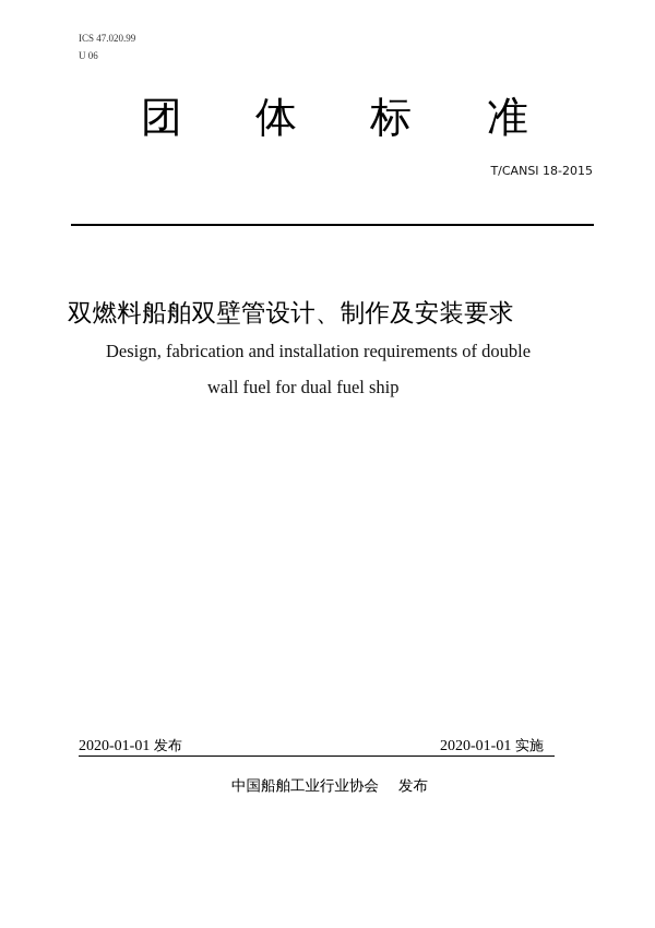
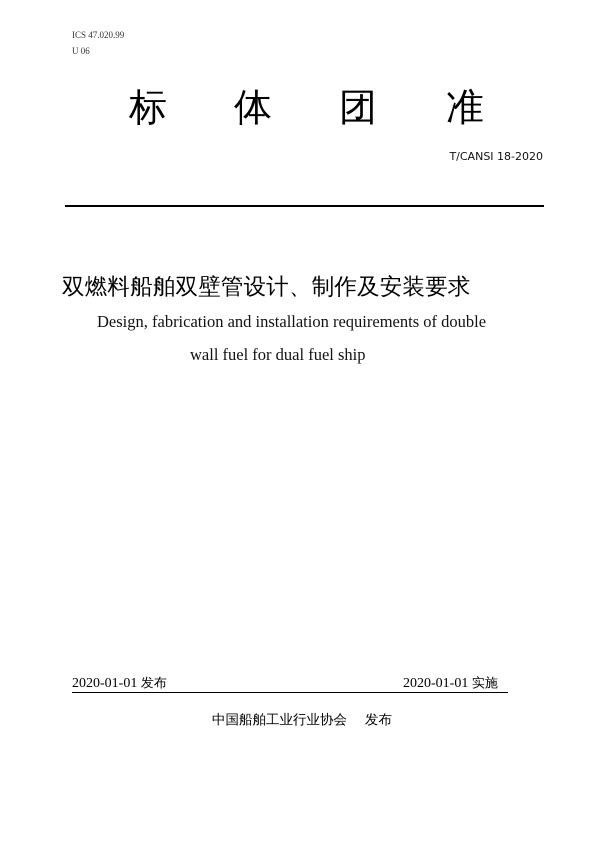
  ICS 47.020.99
  U 06
- 团
+ 标
  体
- 标
+ 团
  准
- T/CANSI 18-2015
+ T/CANSI 18-2020
  双燃料船舶双壁管设计、制作及安装要求
  Design, fabrication and installation requirements of double
  wall fuel for dual fuel ship
  2020-01-01 发布
  2020-01-01 实施
  中国船舶工业行业协会 发布
